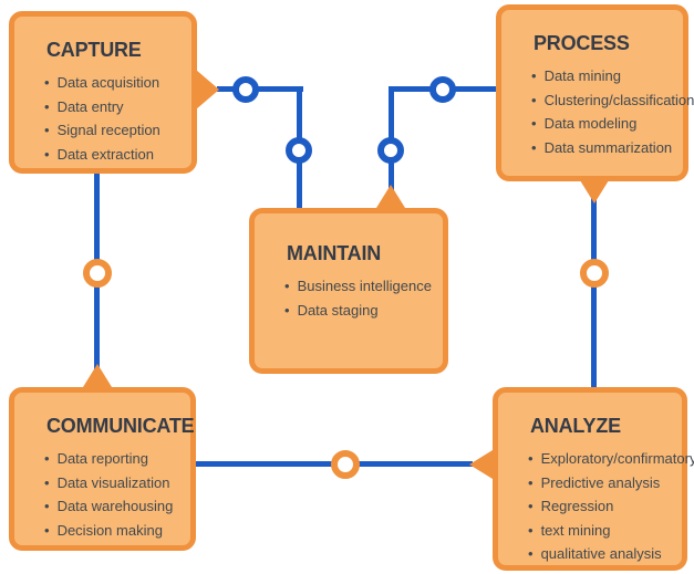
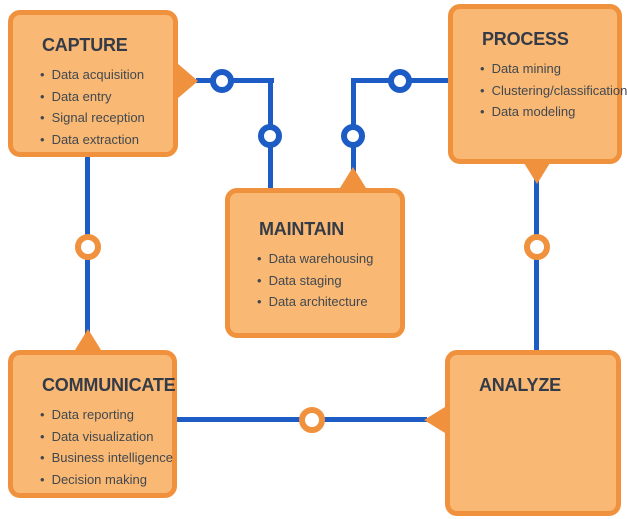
  CAPTURE
  Data acquisition
  Data entry
  Signal reception
  Data extraction
  PROCESS
  Data mining
  Clustering/classification
  Data modeling
- Data summarization
  MAINTAIN
- Business intelligence
+ Data warehousing
  Data staging
+ Data architecture
  COMMUNICATE
  Data reporting
  Data visualization
- Data warehousing
+ Business intelligence
  Decision making
  ANALYZE
- Exploratory/confirmatory
- Predictive analysis
- Regression
- text mining
- qualitative analysis
